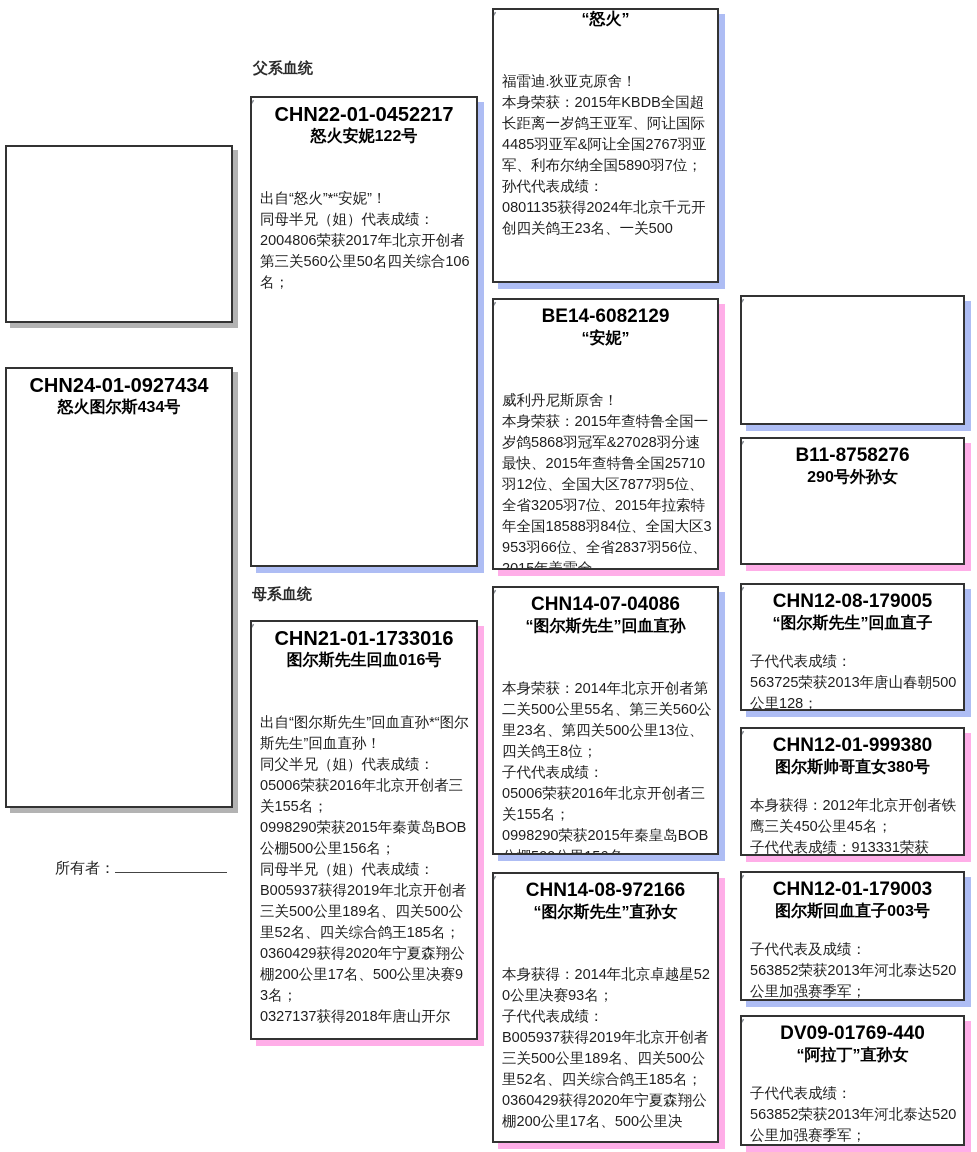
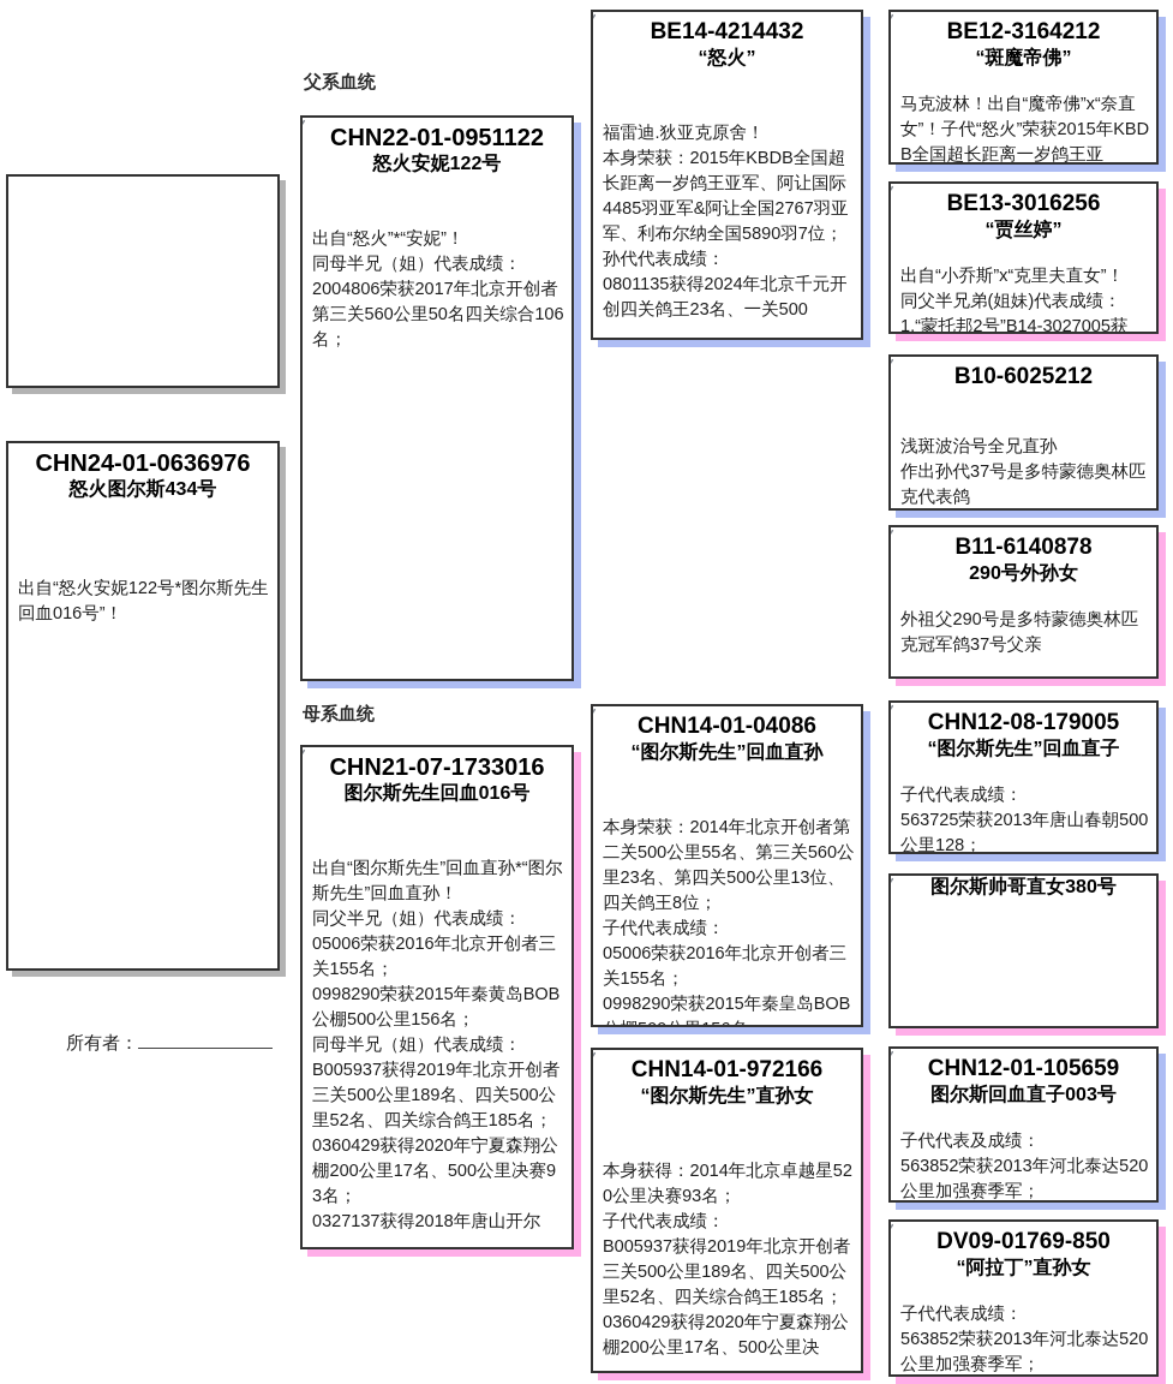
  父系血统
  母系血统
- CHN24-01-0927434
+ CHN24-01-0636976
  怒火图尔斯434号
+ 出自“怒火安妮122号*图尔斯先生回血016号”！
  所有者：
- CHN22-01-0452217
+ CHN22-01-0951122
  怒火安妮122号
  出自“怒火”*“安妮”！
  同母半兄（姐）代表成绩：
  2004806荣获2017年北京开创者第三关560公里50名四关综合106名；
- CHN21-01-1733016
+ CHN21-07-1733016
  图尔斯先生回血016号
  出自“图尔斯先生”回血直孙*“图尔斯先生”回血直孙！
  同父半兄（姐）代表成绩：
  05006荣获2016年北京开创者三关155名；
  0998290荣获2015年秦黄岛BOB公棚500公里156名；
  同母半兄（姐）代表成绩：
  B005937获得2019年北京开创者三关500公里189名、四关500公里52名、四关综合鸽王185名；
  0360429获得2020年宁夏森翔公棚200公里17名、500公里决赛93名；
  0327137获得2018年唐山开尔
+ BE14-4214432
  “怒火”
  福雷迪.狄亚克原舍！
  本身荣获：2015年KBDB全国超长距离一岁鸽王亚军、阿让国际4485羽亚军&阿让全国2767羽亚军、利布尔纳全国5890羽7位；
  孙代代表成绩：
  0801135获得2024年北京千元开创四关鸽王23名、一关500
- BE14-6082129
- “安妮”
- 威利丹尼斯原舍！
- 本身荣获：2015年查特鲁全国一岁鸽5868羽冠军&27028羽分速最快、2015年查特鲁全国25710羽12位、全国大区7877羽5位、全省3205羽7位、2015年拉索特年全国18588羽84位、全国大区3953羽66位、全省2837羽56位、2015年盖雷全
- CHN14-07-04086
+ CHN14-01-04086
  “图尔斯先生”回血直孙
  本身荣获：2014年北京开创者第二关500公里55名、第三关560公里23名、第四关500公里13位、四关鸽王8位；
  子代代表成绩：
  05006荣获2016年北京开创者三关155名；
- CHN14-08-972166
+ CHN14-01-972166
  “图尔斯先生”直孙女
  本身获得：2014年北京卓越星520公里决赛93名；
  子代代表成绩：
  B005937获得2019年北京开创者三关500公里189名、四关500公里52名、四关综合鸽王185名；
  0360429获得2020年宁夏森翔公棚200公里17名、500公里决
+ BE12-3164212
+ “斑魔帝佛”
+ 马克波林！出自“魔帝佛”x“奈直女”！子代“怒火”荣获2015年KBDB全国超长距离一岁鸽王亚
+ BE13-3016256
+ “贾丝婷”
+ 出自“小乔斯”x“克里夫直女”！
+ 同父半兄弟(姐妹)代表成绩：
+ 1.“蒙托邦2号”B14-3027005获
+ B10-6025212
+ 浅斑波治号全兄直孙
+ 作出孙代37号是多特蒙德奥林匹克代表鸽
- B11-8758276
+ B11-6140878
  290号外孙女
+ 外祖父290号是多特蒙德奥林匹克冠军鸽37号父亲
  CHN12-08-179005
  “图尔斯先生”回血直子
  子代代表成绩：
  563725荣获2013年唐山春朝500公里128；
- CHN12-01-999380
  图尔斯帅哥直女380号
- 本身获得：2012年北京开创者铁鹰三关450公里45名；
- 子代代表成绩：913331荣获
- CHN12-01-179003
+ CHN12-01-105659
  图尔斯回血直子003号
  子代代表及成绩：
  563852荣获2013年河北泰达520公里加强赛季军；
- DV09-01769-440
+ DV09-01769-850
  “阿拉丁”直孙女
  子代代表成绩：
  563852荣获2013年河北泰达520公里加强赛季军；
